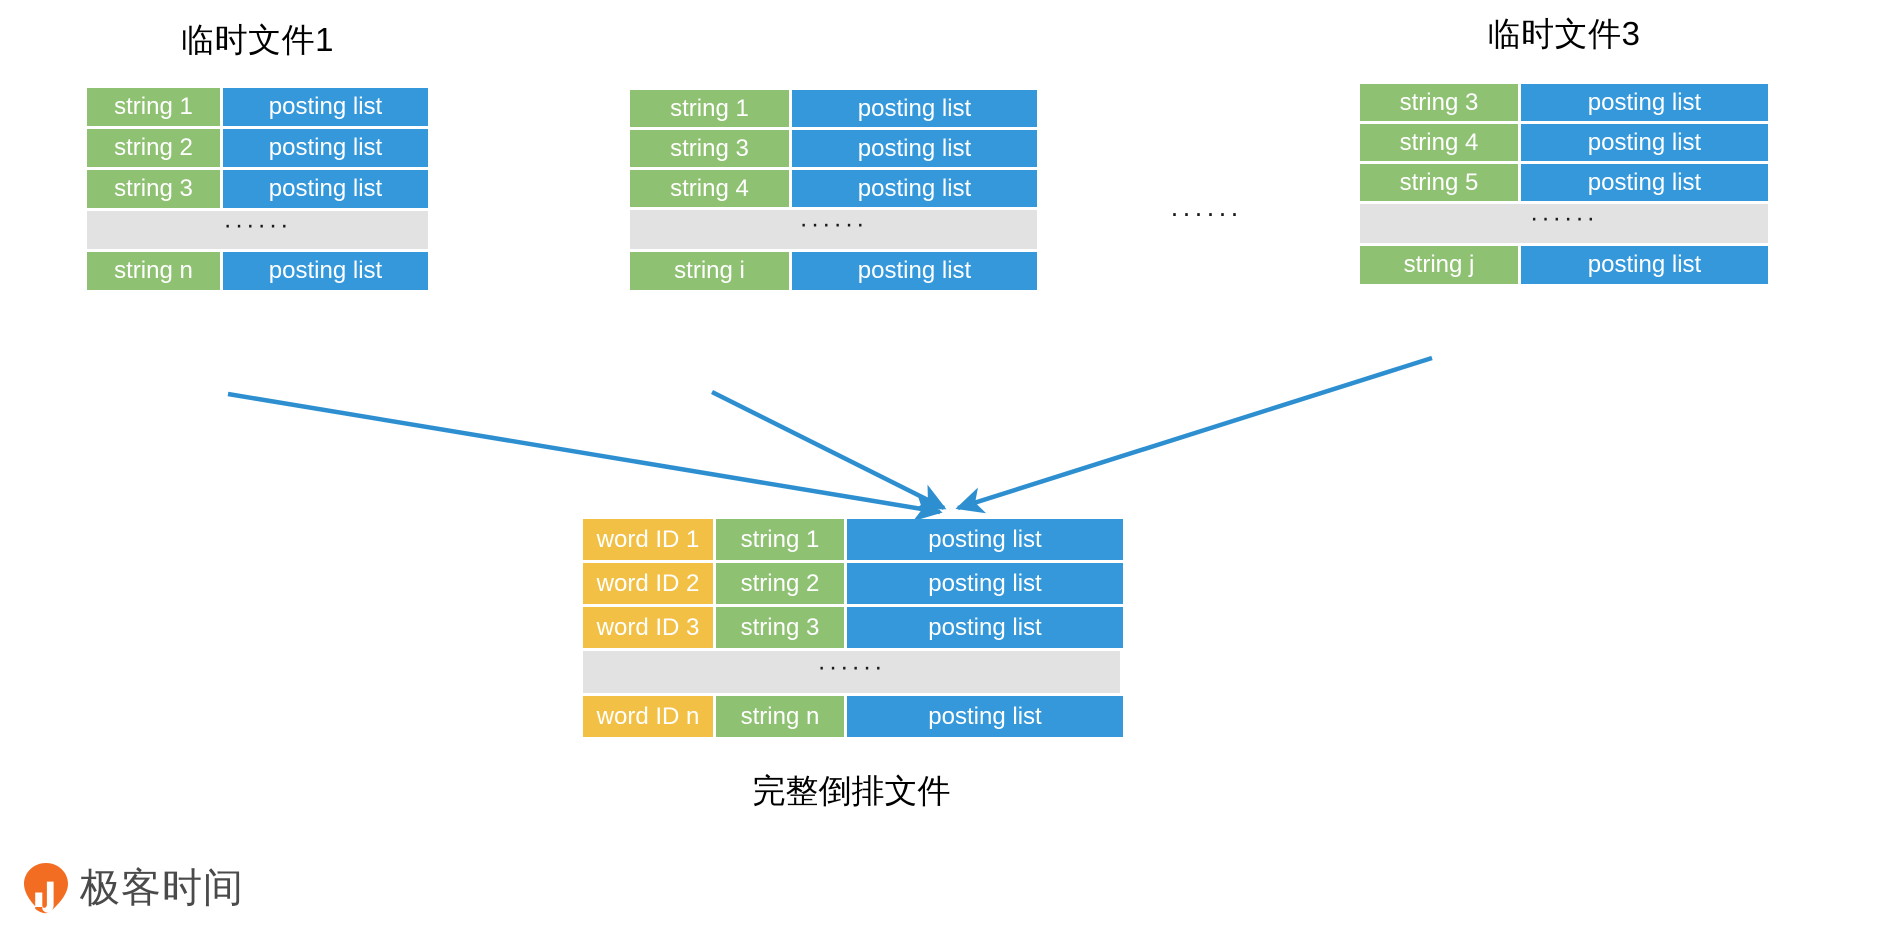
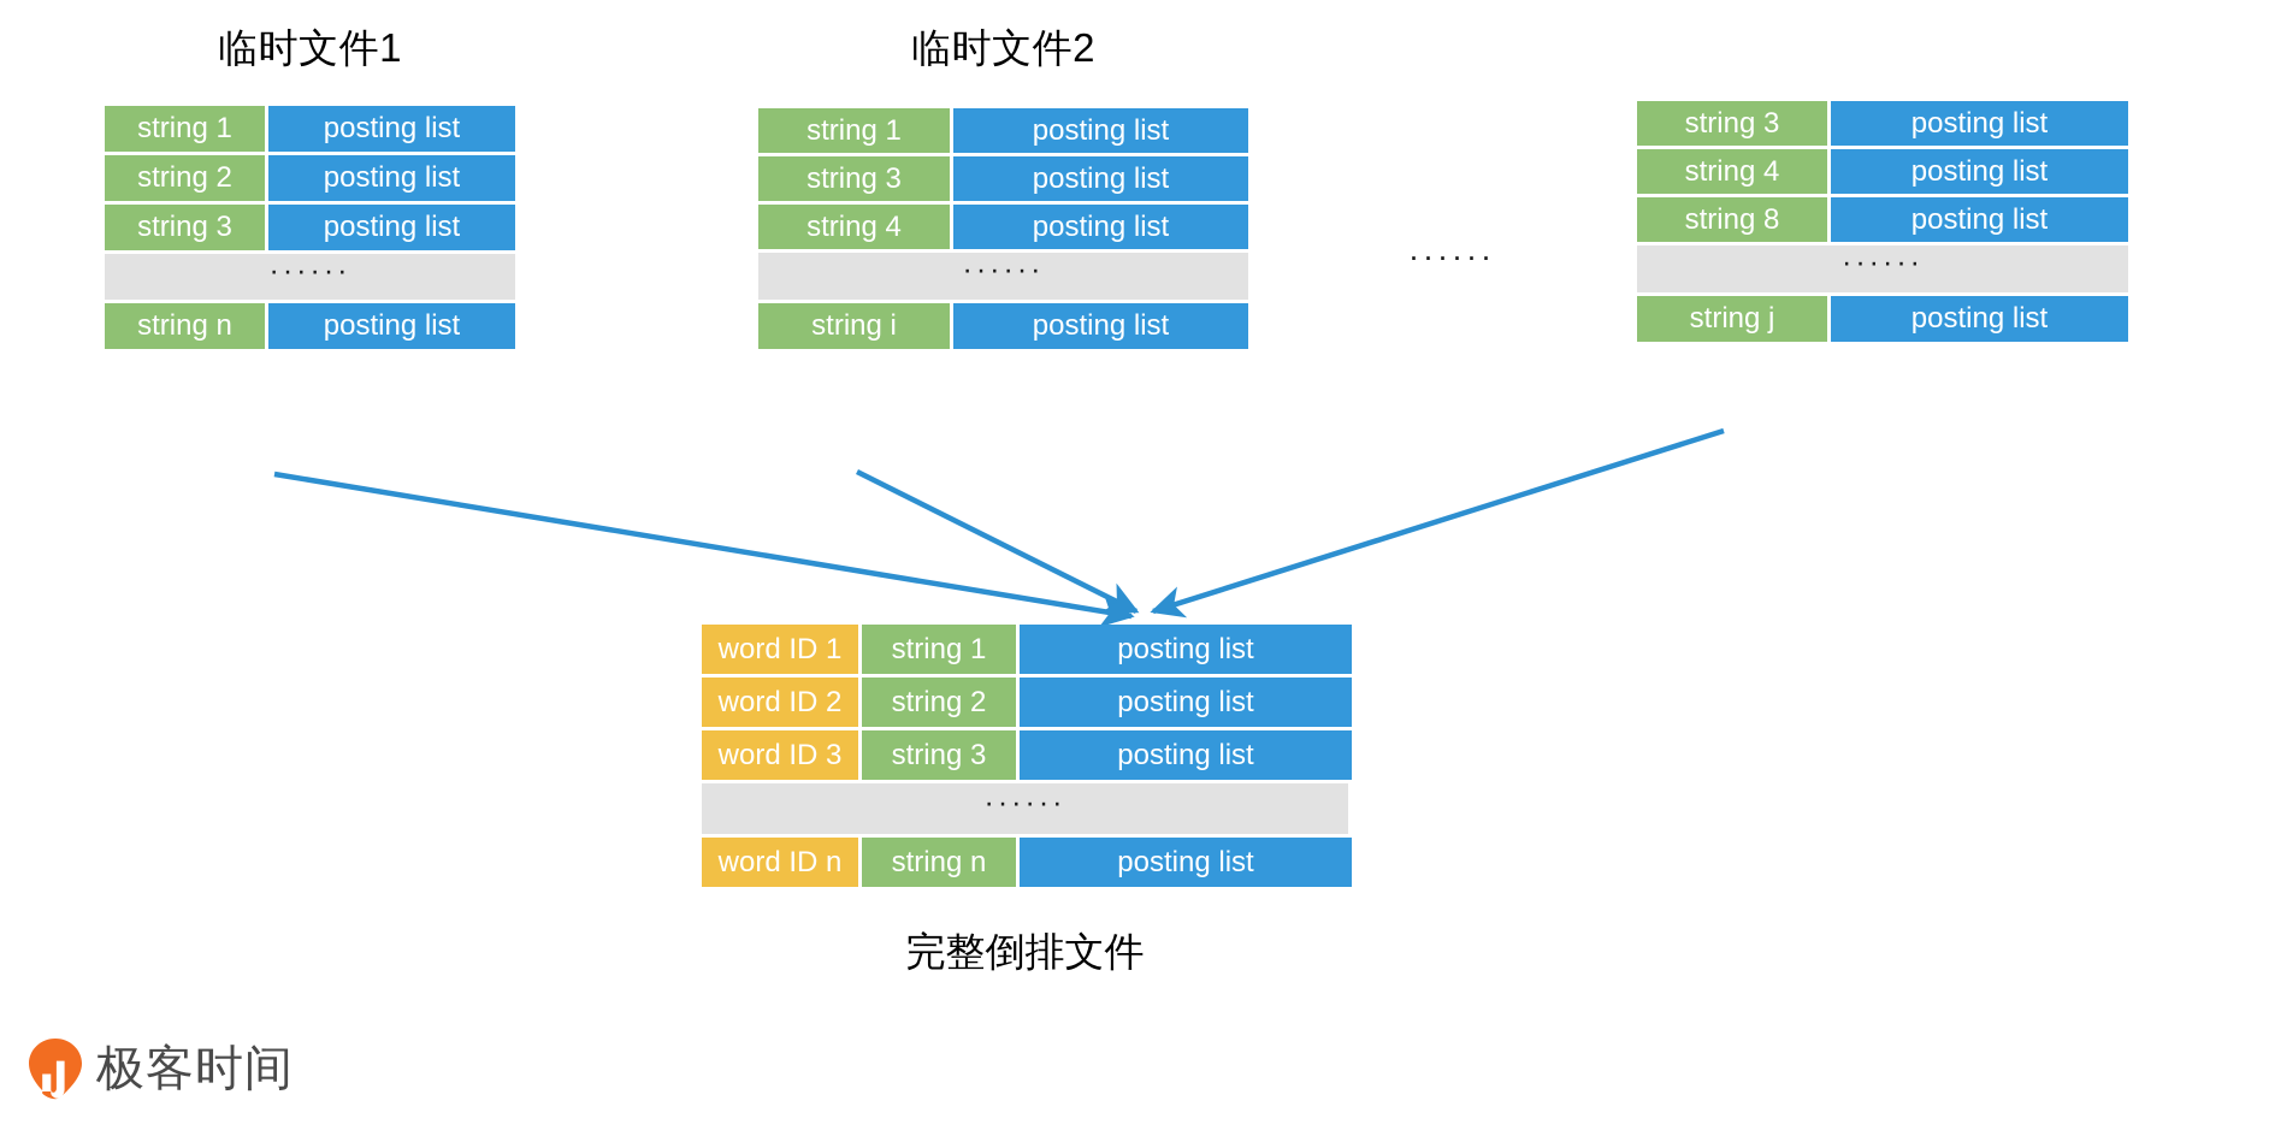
  临时文件1
  string 1
  posting list
  string 2
  posting list
  string 3
  posting list
  ······
  string n
  posting list
+ 临时文件2
  string 1
  posting list
  string 3
  posting list
  string 4
  posting list
  ······
  string i
  posting list
  ······
- 临时文件3
  string 3
  posting list
  string 4
  posting list
- string 5
+ string 8
  posting list
  ······
  string j
  posting list
  word ID 1
  string 1
  posting list
  word ID 2
  string 2
  posting list
  word ID 3
  string 3
  posting list
  ······
  word ID n
  string n
  posting list
  完整倒排文件
  极客时间
